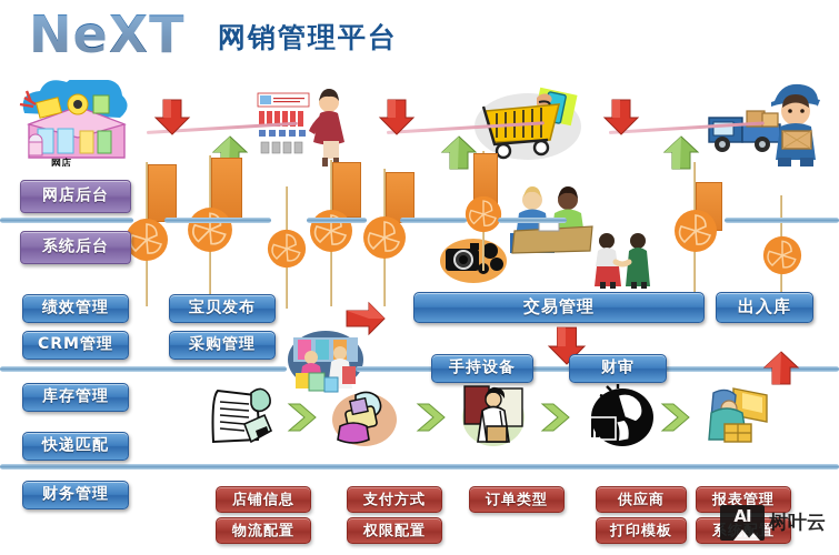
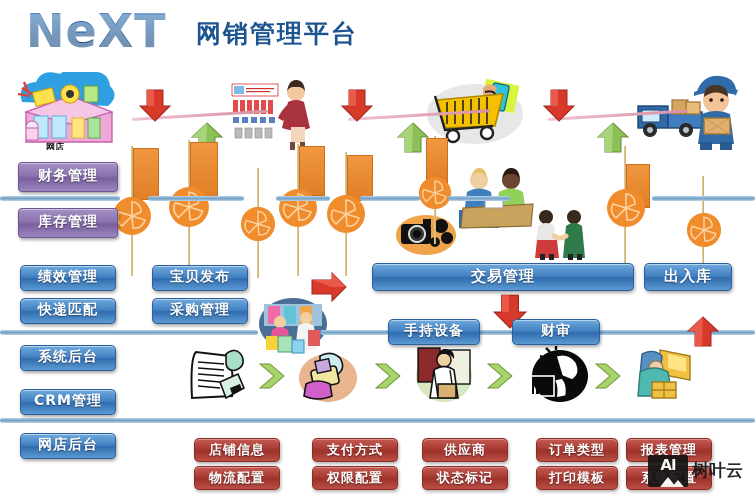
  NeXT
  网销管理平台
  网店
- 网店后台
+ 财务管理
- 系统后台
+ 库存管理
  绩效管理
- CRM管理
+ 快递匹配
- 库存管理
+ 系统后台
- 快递匹配
+ CRM管理
- 财务管理
+ 网店后台
  宝贝发布
  采购管理
  交易管理
  出入库
  手持设备
  财审
  店铺信息
  物流配置
  支付方式
  权限配置
- 订单类型
+ 供应商
+ 状态标记
- 供应商
+ 订单类型
  打印模板
  报表管理
  AI
  树叶云
